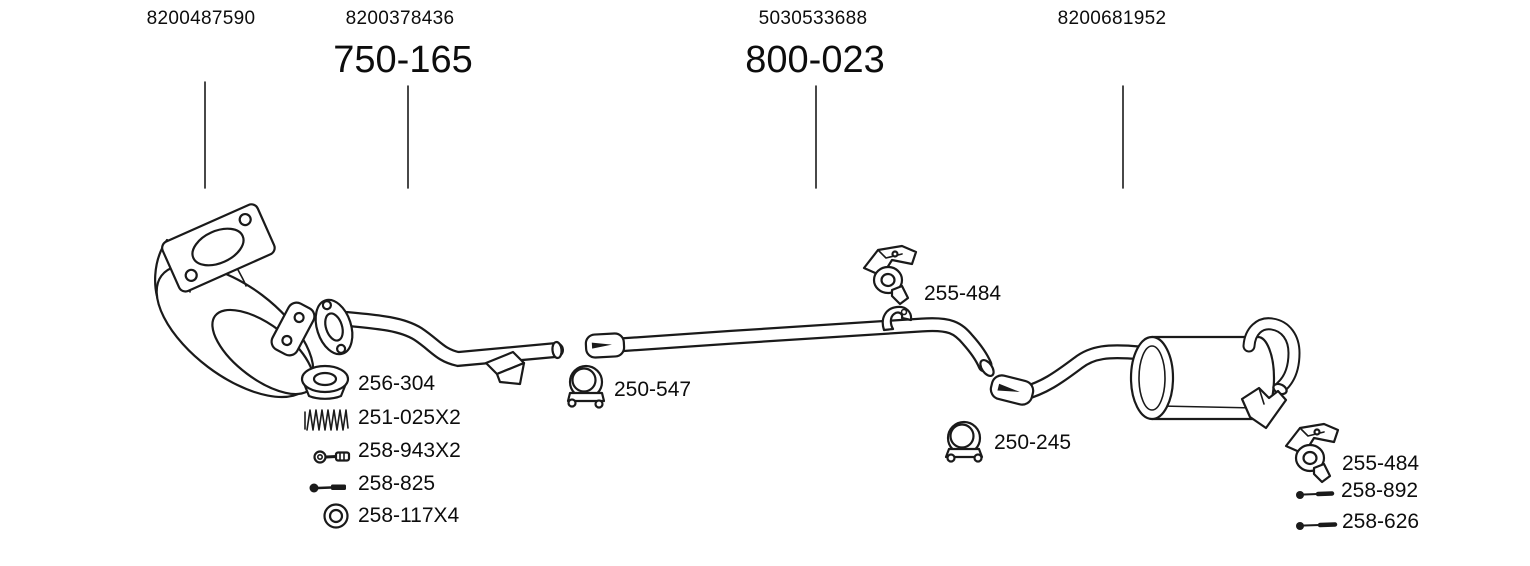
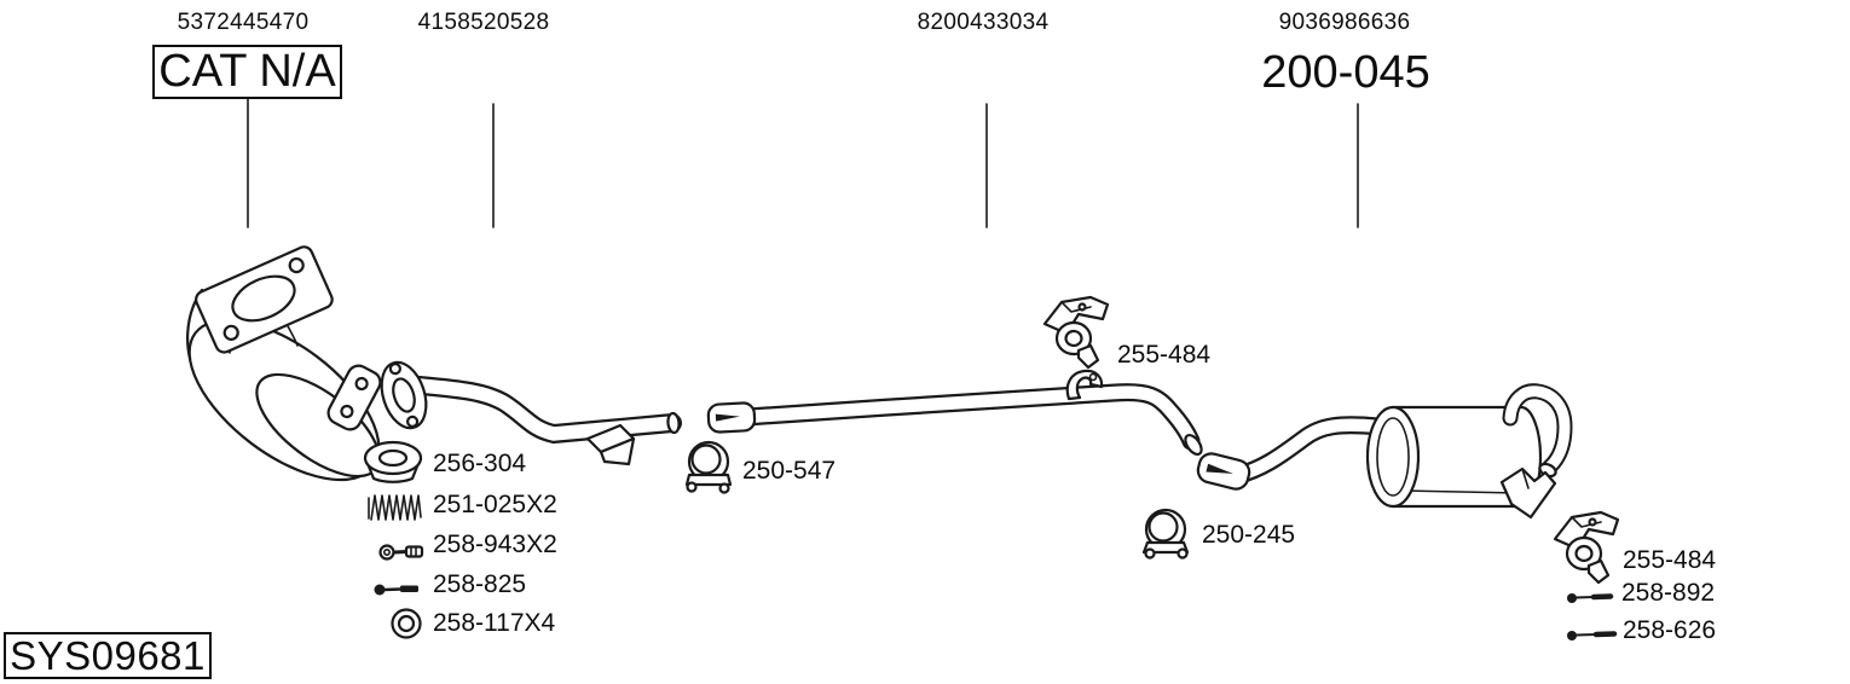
- 8200487590
+ 5372445470
+ CAT N/A
- 8200378436
+ 4158520528
- 750-165
- 5030533688
+ 8200433034
- 800-023
- 8200681952
+ 9036986636
+ 200-045
  256-304
  251-025X2
  258-943X2
  258-825
  258-117X4
  250-547
  255-484
  250-245
  255-484
  258-892
  258-626
+ SYS09681
